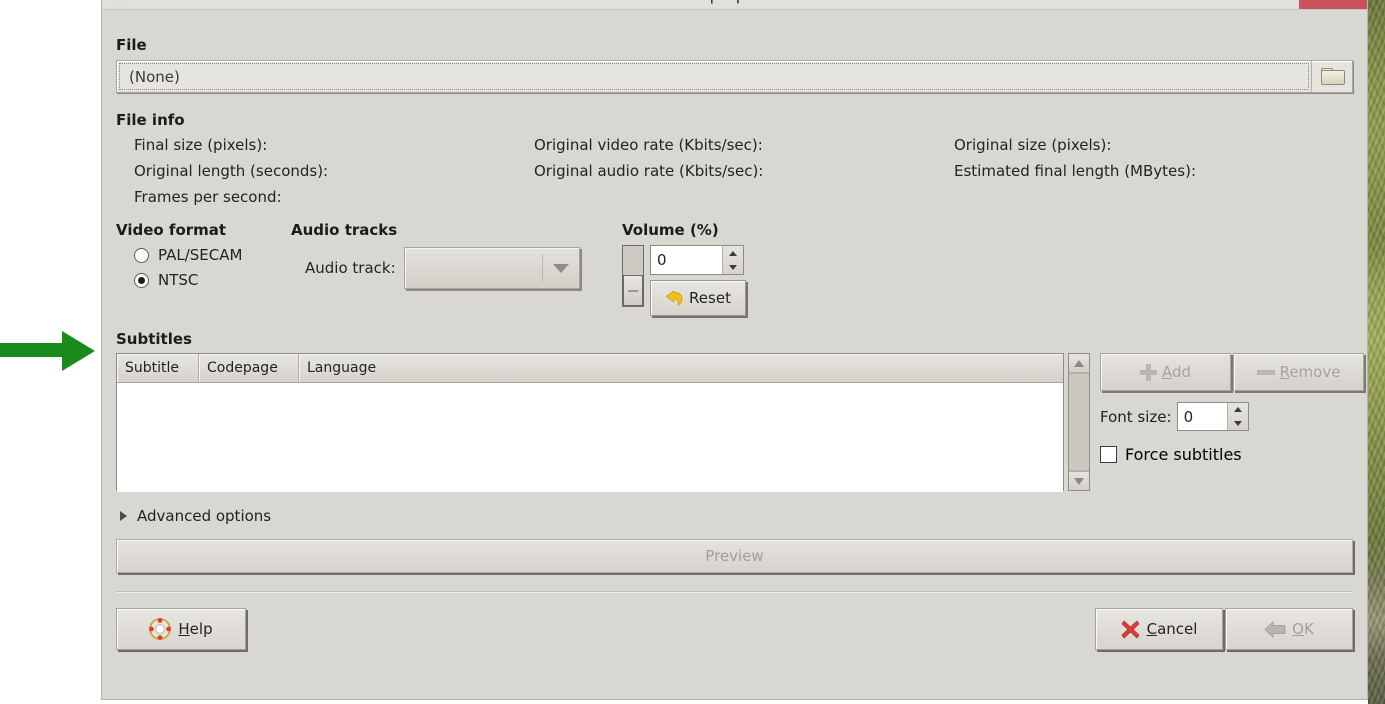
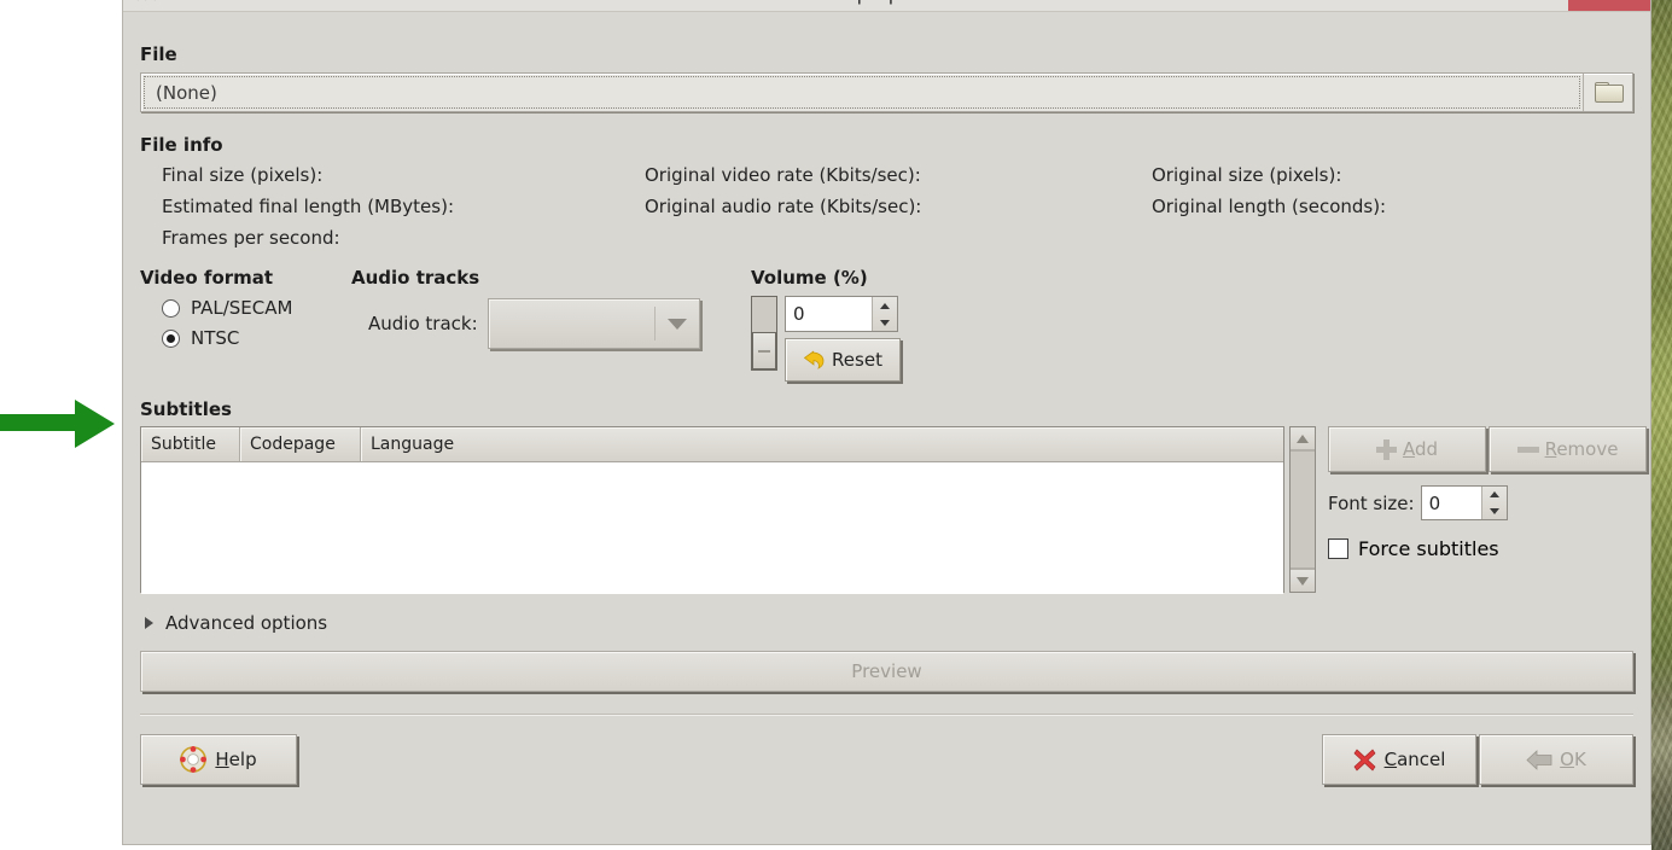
  File
  (None)
  File info
  Final size (pixels):
  Original video rate (Kbits/sec):
  Original size (pixels):
- Original length (seconds):
+ Estimated final length (MBytes):
  Original audio rate (Kbits/sec):
- Estimated final length (MBytes):
+ Original length (seconds):
  Frames per second:
  Video format
  PAL/SECAM
  NTSC
  Audio tracks
  Audio track:
  Volume (%)
  0
  Reset
  Subtitles
  Subtitle
  Codepage
  Language
  Add
  Remove
  Font size:
  0
  Force subtitles
  Advanced options
  Preview
  Help
  Cancel
  OK
